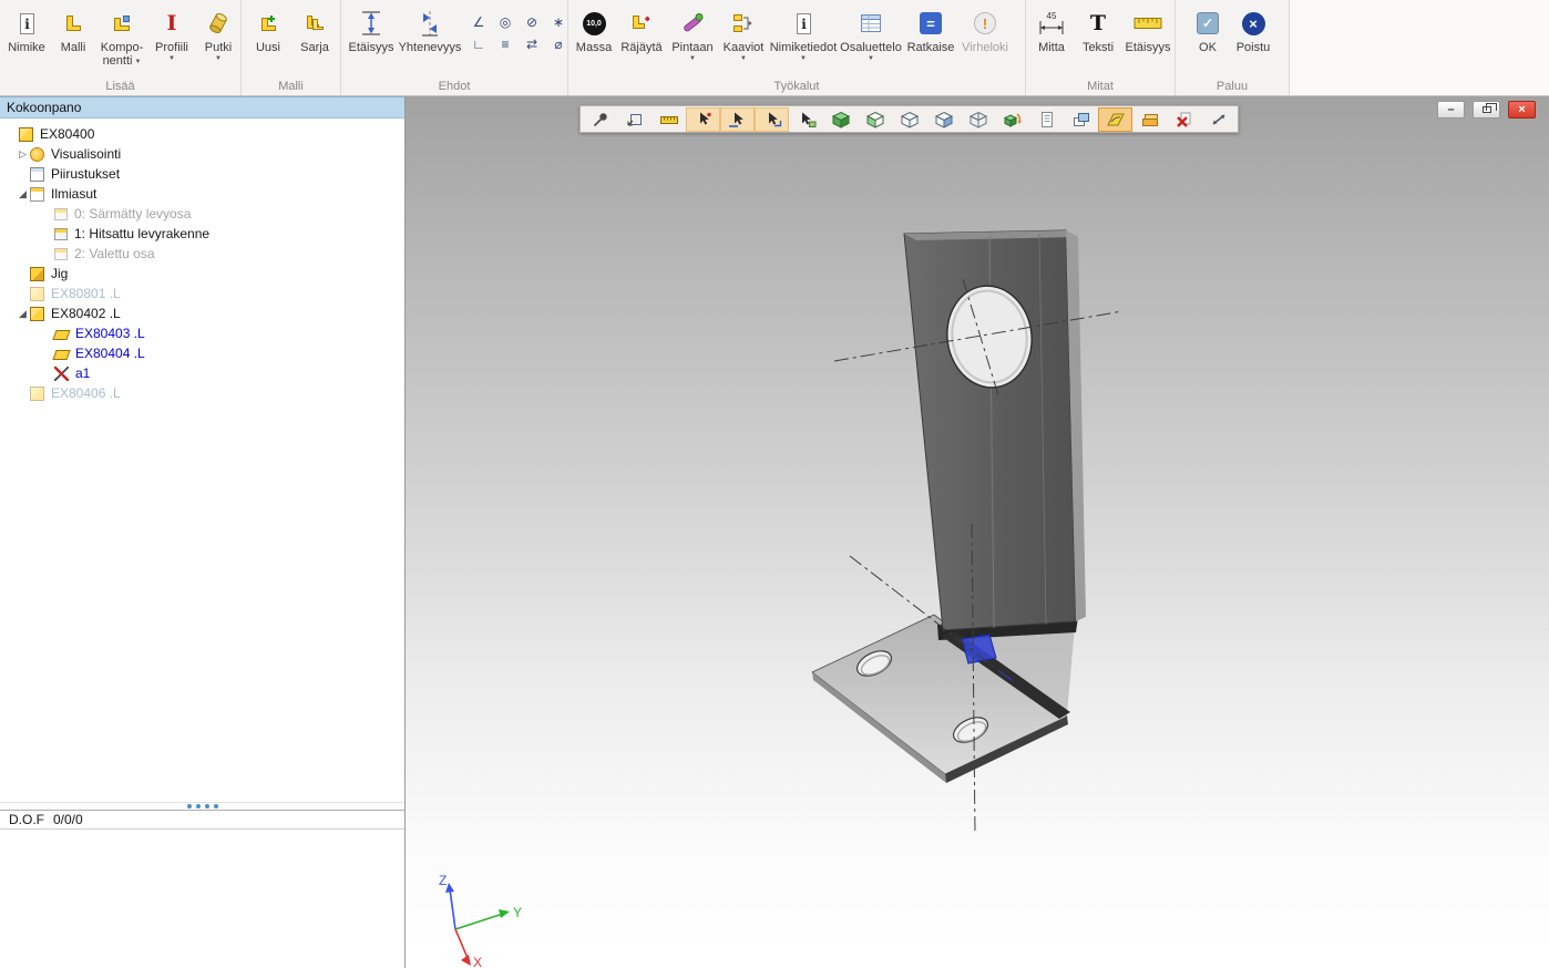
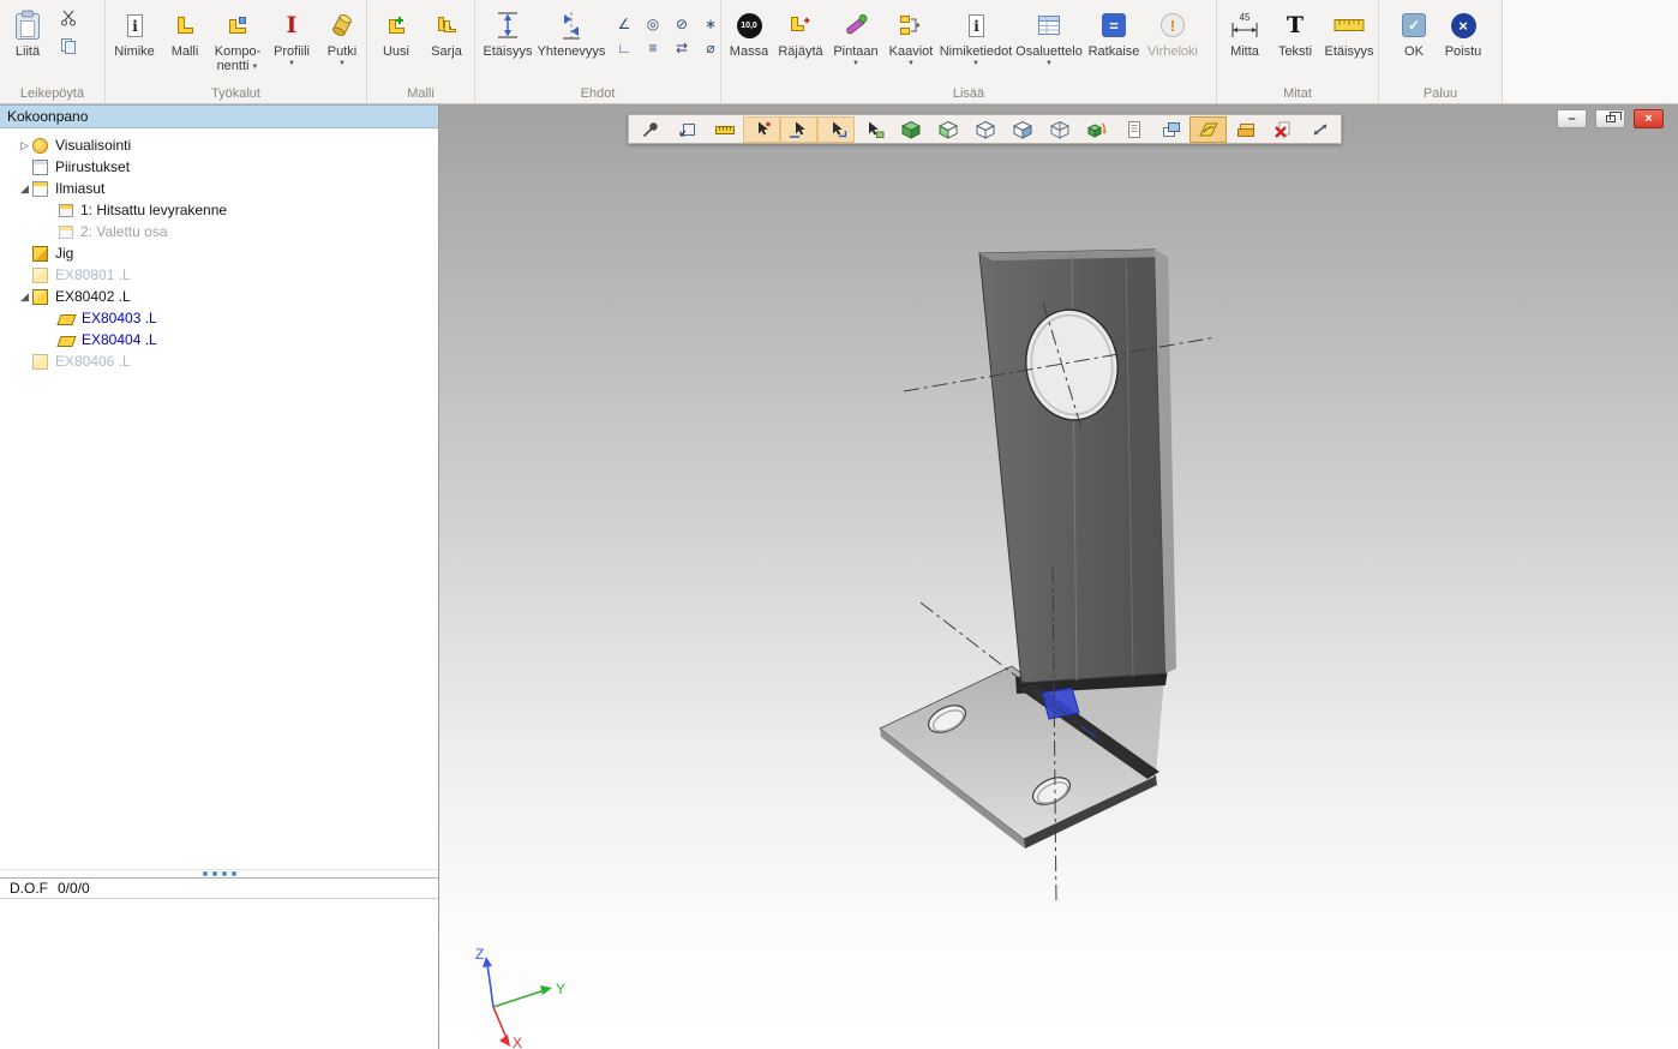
+ Liitä
+ Leikepöytä
  i
  Nimike
  Malli
  Kompo-
  nentti
  I
  Profiili
  Putki
- Lisää
+ Työkalut
  Uusi
  Sarja
  Malli
  Etäisyys
  Yhtenevyys
  ∠
  ◎
  ⊘
  ∗
  ∟
  ≡
  ⇄
  ⌀
  Ehdot
  Massa
  Räjäytä
  Pintaan
  Kaaviot
  i
  Nimiketiedot
  Osaluettelo
  =
  Ratkaise
  !
  Virheloki
- Työkalut
+ Lisää
  45
  Mitta
  T
  Teksti
  Etäisyys
  Mitat
  ✓
  OK
  ×
  Poistu
  Paluu
  Kokoonpano
- EX80400
  ▷
  Visualisointi
  Piirustukset
  ◢
  Ilmiasut
- 0: Särmätty levyosa
  1: Hitsattu levyrakenne
  2: Valettu osa
  Jig
  EX80801 .L
  ◢
  EX80402 .L
  EX80403 .L
  EX80404 .L
- a1
  EX80406 .L
  D.O.F
  0/0/0
  –
  ×
  Z
  Y
  X
